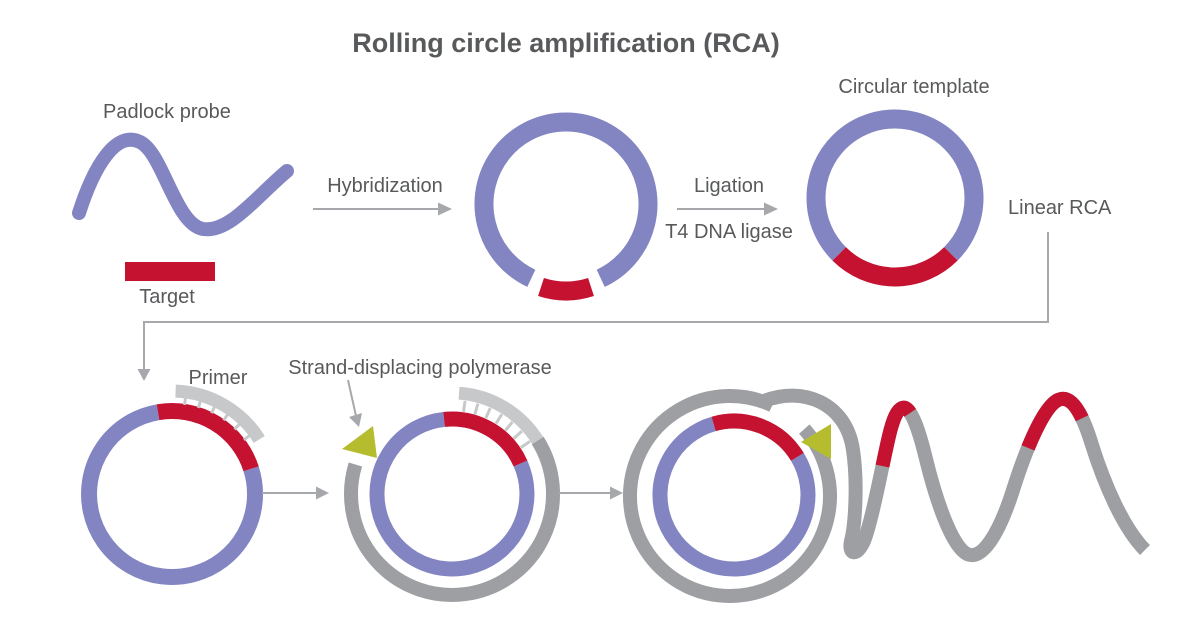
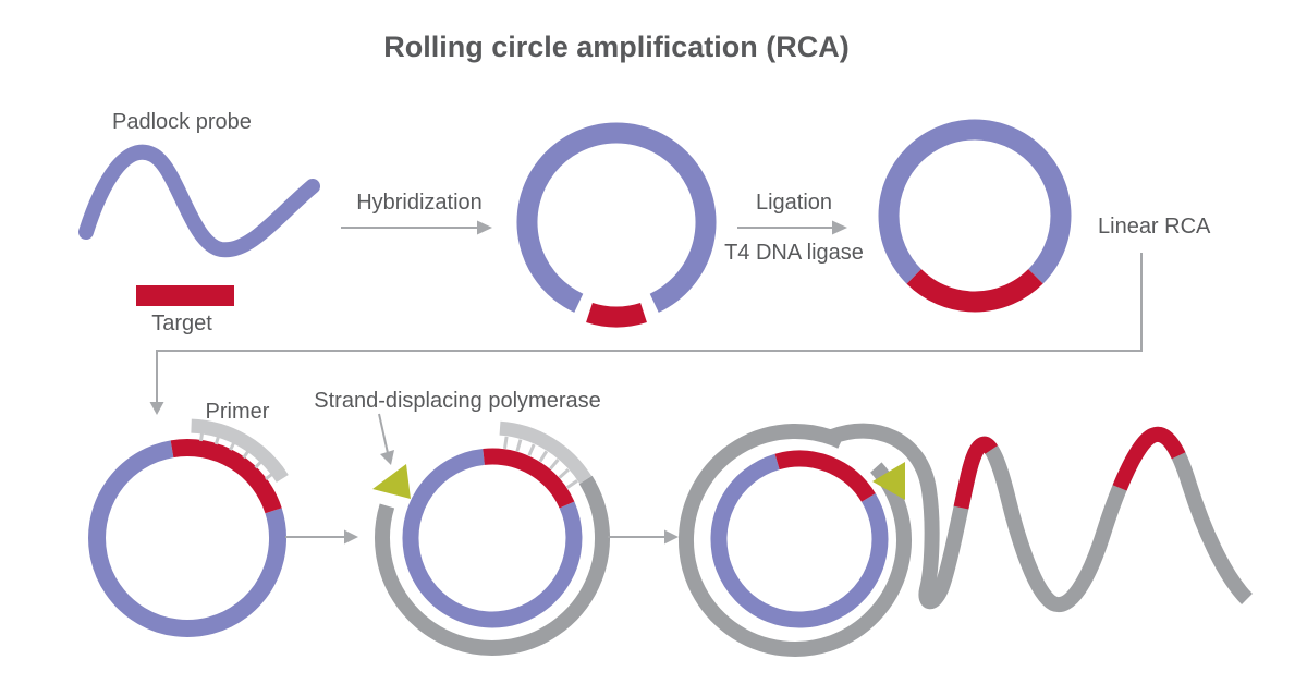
  Rolling circle amplification (RCA)
  Padlock probe
  Target
  Hybridization
  Ligation
  T4 DNA ligase
- Circular template
  Linear RCA
  Primer
  Strand-displacing polymerase
